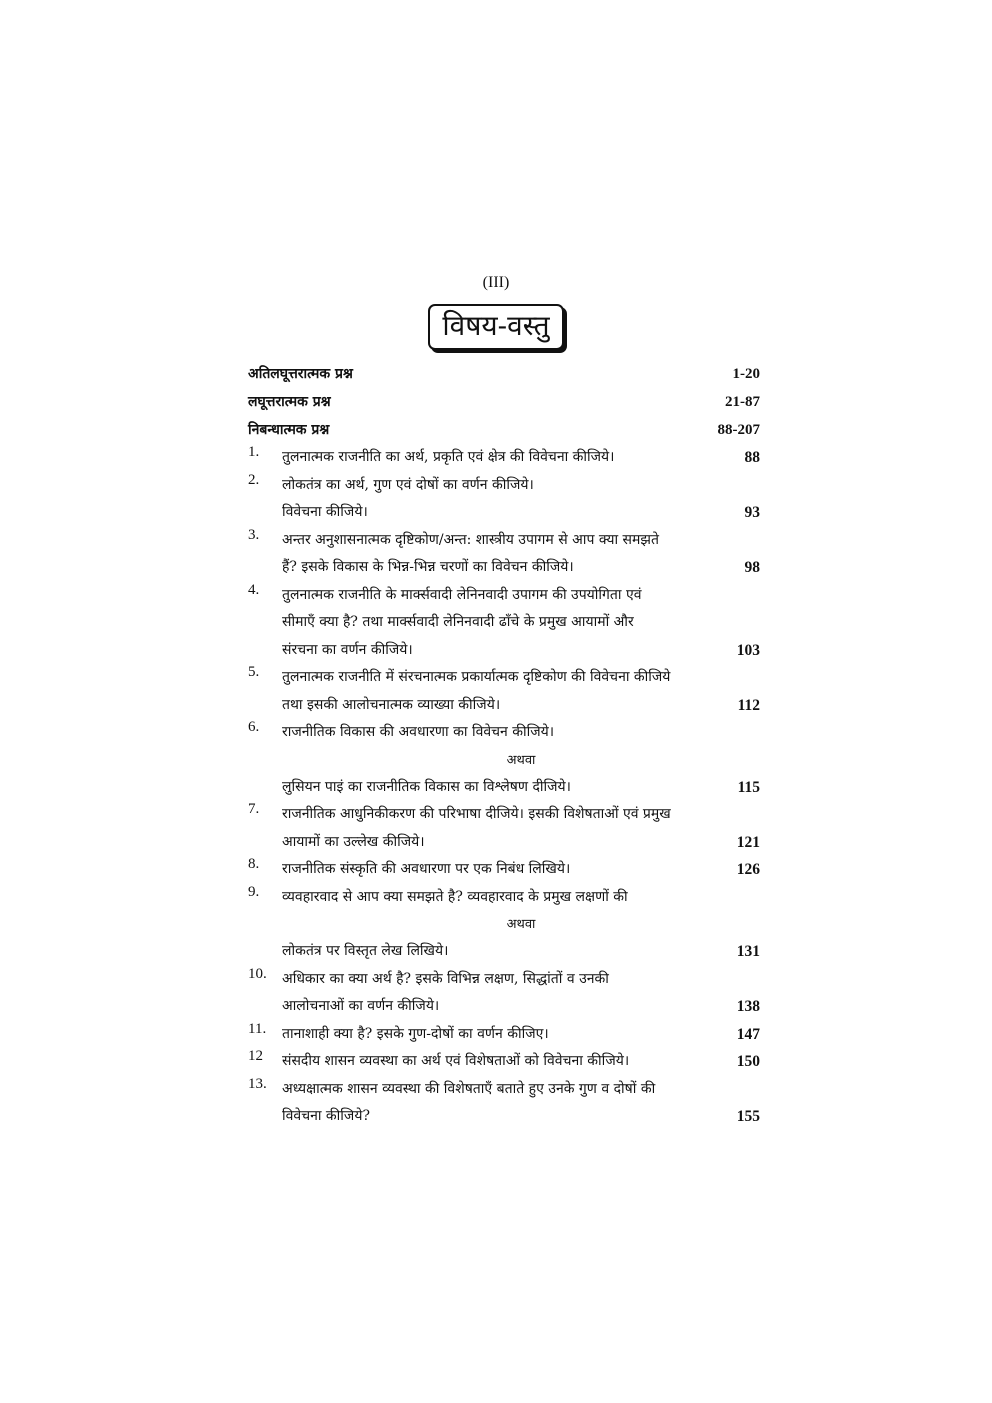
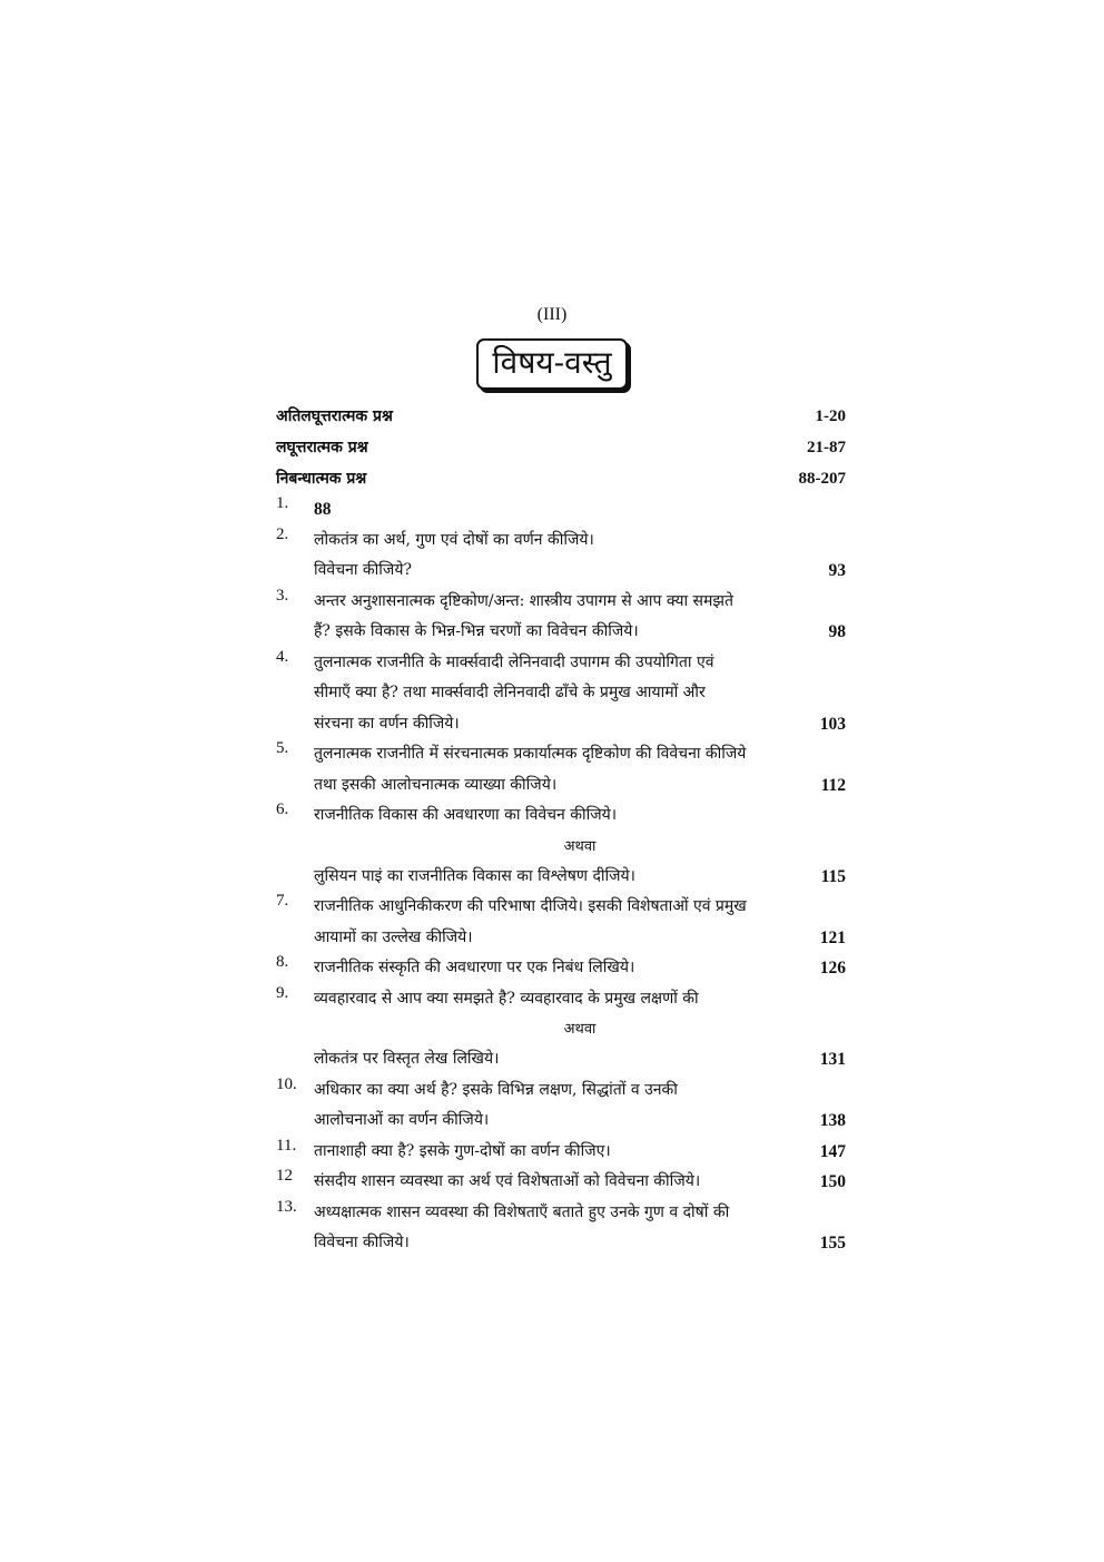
  (III)
  विषय-वस्तु
  अतिलघूत्तरात्मक प्रश्न
  1-20
  लघूत्तरात्मक प्रश्न
  21-87
  निबन्धात्मक प्रश्न
  88-207
  1.
- तुलनात्मक राजनीति का अर्थ, प्रकृति एवं क्षेत्र की विवेचना कीजिये।
  88
  2.
  लोकतंत्र का अर्थ, गुण एवं दोषों का वर्णन कीजिये।
- विवेचना कीजिये।
+ विवेचना कीजिये?
  93
  3.
  अन्तर अनुशासनात्मक दृष्टिकोण/अन्त: शास्त्रीय उपागम से आप क्या समझते
  हैं? इसके विकास के भिन्न-भिन्न चरणों का विवेचन कीजिये।
  98
  4.
  तुलनात्मक राजनीति के मार्क्सवादी लेनिनवादी उपागम की उपयोगिता एवं
  सीमाएँ क्या है? तथा मार्क्सवादी लेनिनवादी ढाँचे के प्रमुख आयामों और
  संरचना का वर्णन कीजिये।
  103
  5.
  तुलनात्मक राजनीति में संरचनात्मक प्रकार्यात्मक दृष्टिकोण की विवेचना कीजिये
  तथा इसकी आलोचनात्मक व्याख्या कीजिये।
  112
  6.
  राजनीतिक विकास की अवधारणा का विवेचन कीजिये।
  अथवा
  लुसियन पाइं का राजनीतिक विकास का विश्लेषण दीजिये।
  115
  7.
  राजनीतिक आधुनिकीकरण की परिभाषा दीजिये। इसकी विशेषताओं एवं प्रमुख
  आयामों का उल्लेख कीजिये।
  121
  8.
  राजनीतिक संस्कृति की अवधारणा पर एक निबंध लिखिये।
  126
  9.
  व्यवहारवाद से आप क्या समझते है? व्यवहारवाद के प्रमुख लक्षणों की
  अथवा
  लोकतंत्र पर विस्तृत लेख लिखिये।
  131
  10.
  अधिकार का क्या अर्थ है? इसके विभिन्न लक्षण, सिद्धांतों व उनकी
  आलोचनाओं का वर्णन कीजिये।
  138
  11.
  तानाशाही क्या है? इसके गुण-दोषों का वर्णन कीजिए।
  147
  12
  संसदीय शासन व्यवस्था का अर्थ एवं विशेषताओं को विवेचना कीजिये।
  150
  13.
  अध्यक्षात्मक शासन व्यवस्था की विशेषताएँ बताते हुए उनके गुण व दोषों की
- विवेचना कीजिये?
+ विवेचना कीजिये।
  155
